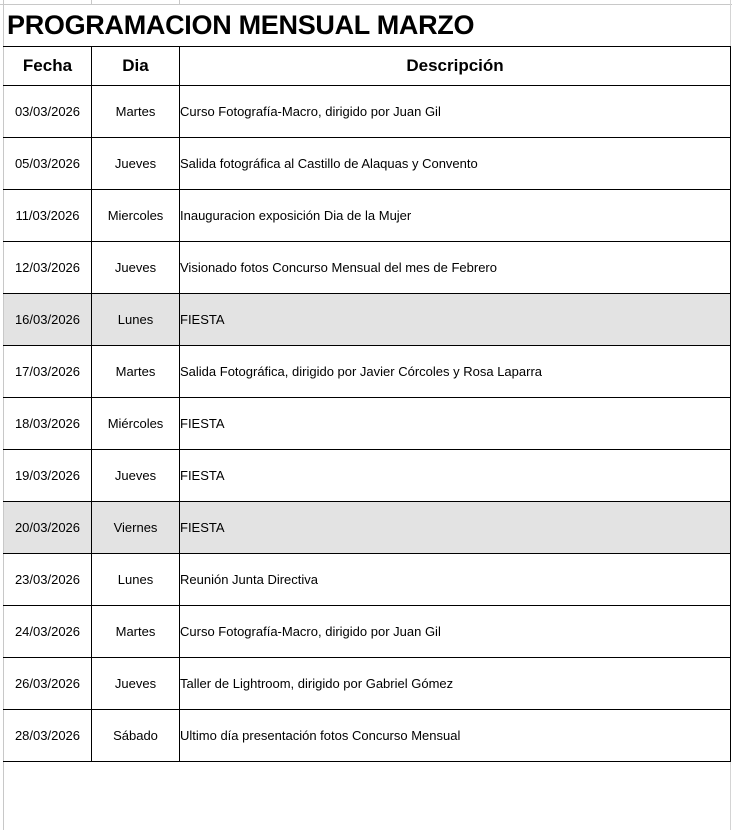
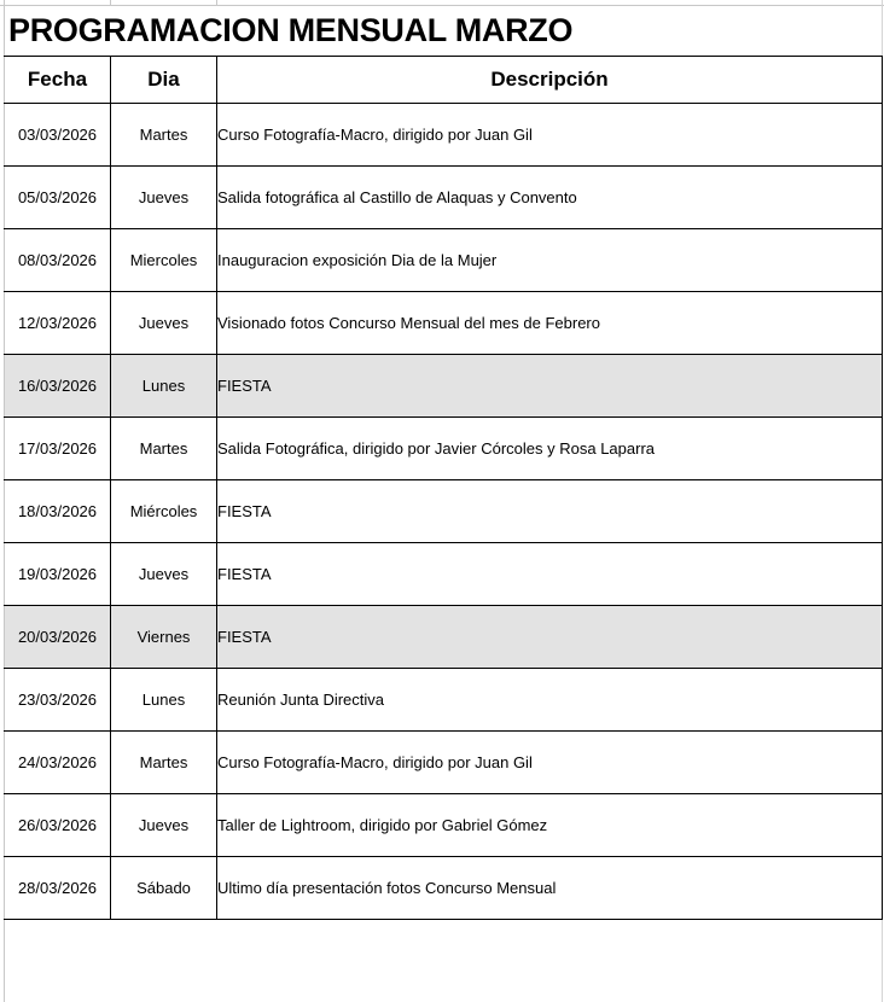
  PROGRAMACION MENSUAL MARZO
  Fecha	Dia	Descripción
  03/03/2026	Martes	Curso Fotografía-Macro, dirigido por Juan Gil
  05/03/2026	Jueves	Salida fotográfica al Castillo de Alaquas y Convento
- 11/03/2026	Miercoles	Inauguracion exposición Dia de la Mujer
+ 08/03/2026	Miercoles	Inauguracion exposición Dia de la Mujer
  12/03/2026	Jueves	Visionado fotos Concurso Mensual del mes de Febrero
  16/03/2026	Lunes	FIESTA
  17/03/2026	Martes	Salida Fotográfica, dirigido por Javier Córcoles y Rosa Laparra
  18/03/2026	Miércoles	FIESTA
  19/03/2026	Jueves	FIESTA
  20/03/2026	Viernes	FIESTA
  23/03/2026	Lunes	Reunión Junta Directiva
  24/03/2026	Martes	Curso Fotografía-Macro, dirigido por Juan Gil
  26/03/2026	Jueves	Taller de Lightroom, dirigido por Gabriel Gómez
  28/03/2026	Sábado	Ultimo día presentación fotos Concurso Mensual
